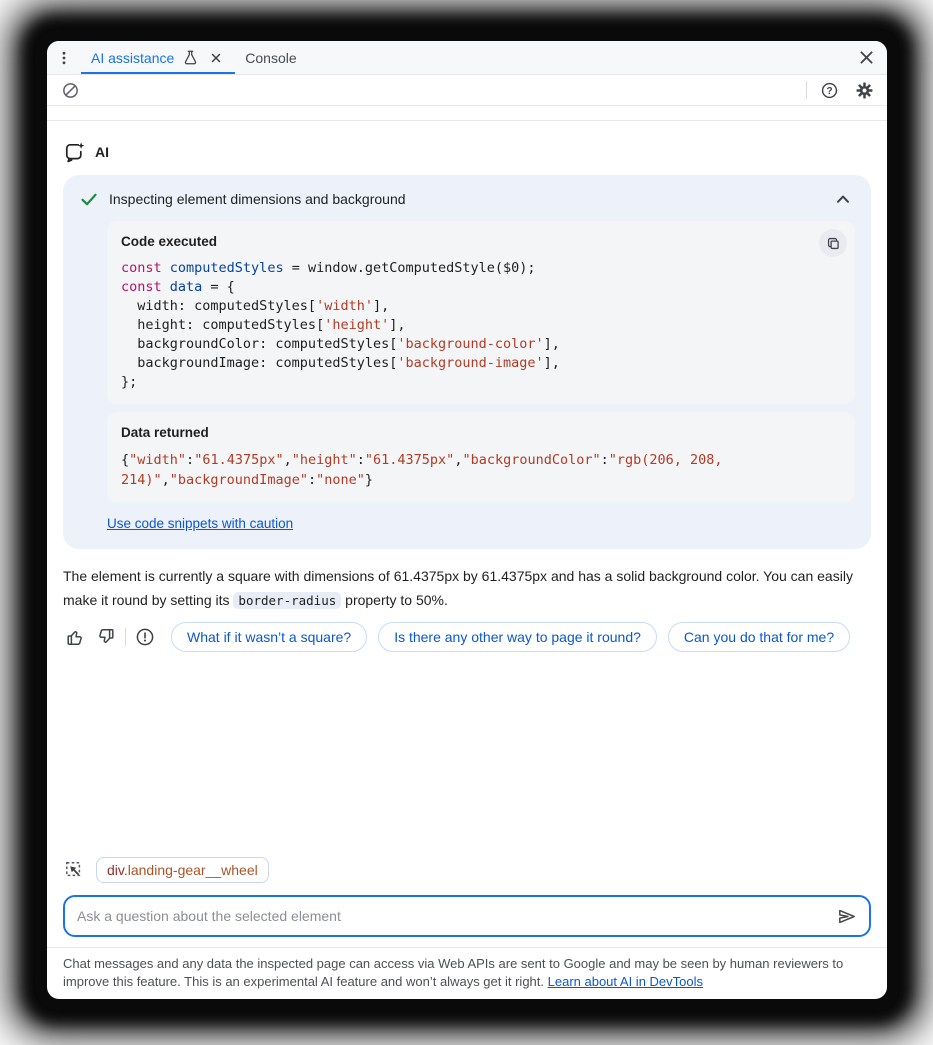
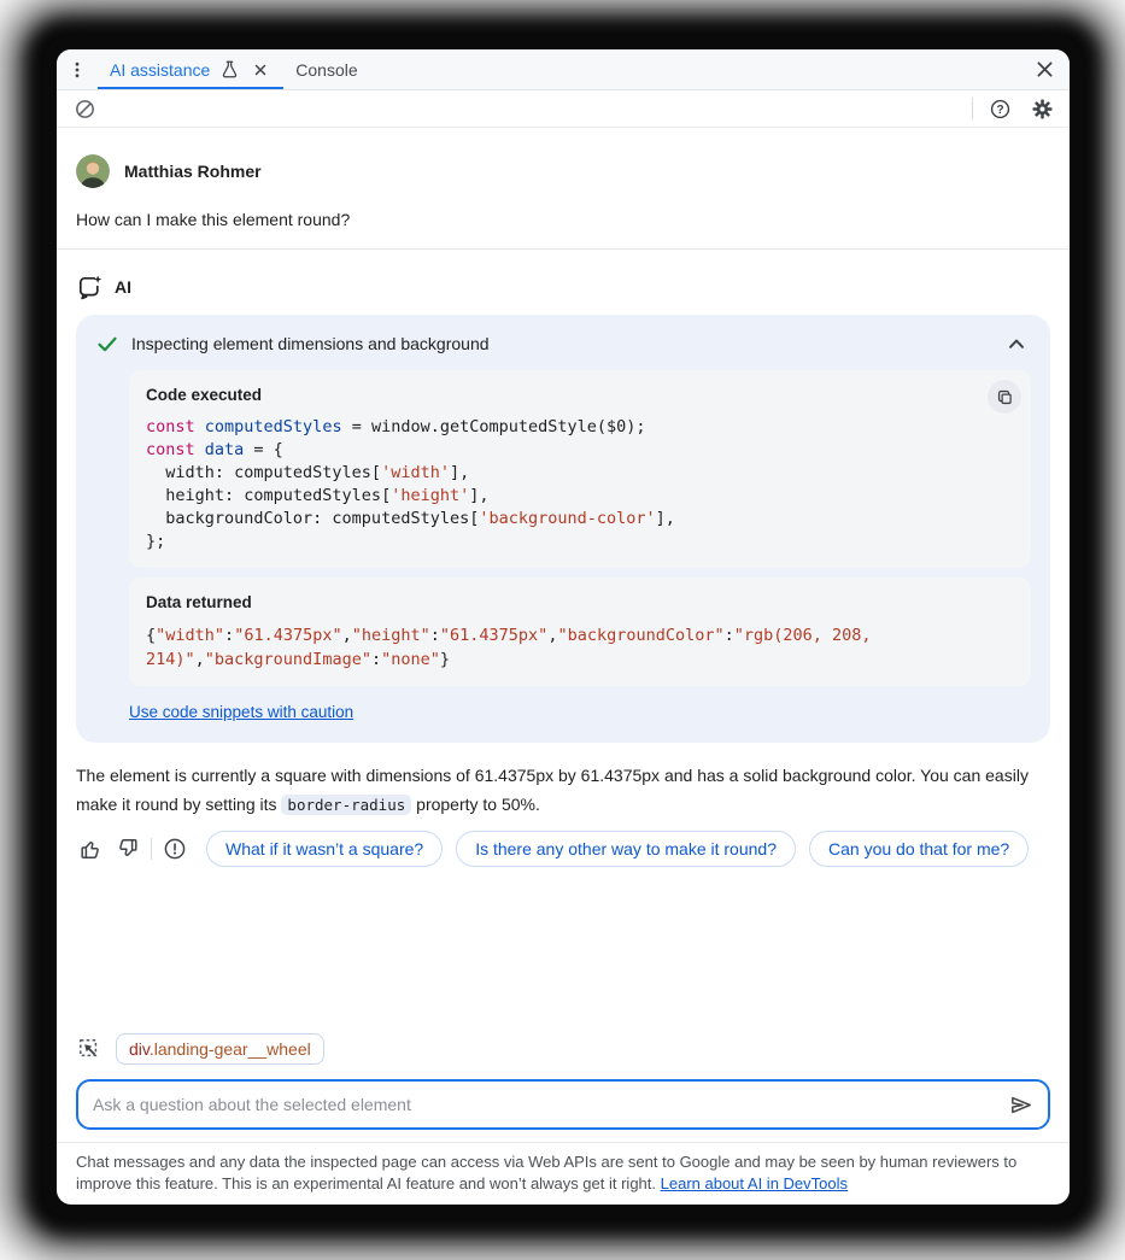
  AI assistance
  Console
  ?
+ Matthias Rohmer
+ How can I make this element round?
  AI
  Inspecting element dimensions and background
  Code executed
  const computedStyles = window.getComputedStyle($0);
  const data = {
  width: computedStyles['width'],
  height: computedStyles['height'],
  backgroundColor: computedStyles['background-color'],
- backgroundImage: computedStyles['background-image'],
  };
  Data returned
  {"width":"61.4375px","height":"61.4375px","backgroundColor":"rgb(206, 208, 214)","backgroundImage":"none"}
  Use code snippets with caution
  The element is currently a square with dimensions of 61.4375px by 61.4375px and has a solid background color. You can easily make it round by setting its border-radius property to 50%.
  What if it wasn’t a square?
- Is there any other way to page it round?
+ Is there any other way to make it round?
  Can you do that for me?
  div.landing-gear__wheel
  Ask a question about the selected element
  Chat messages and any data the inspected page can access via Web APIs are sent to Google and may be seen by human reviewers to improve this feature. This is an experimental AI feature and won’t always get it right. Learn about AI in DevTools
